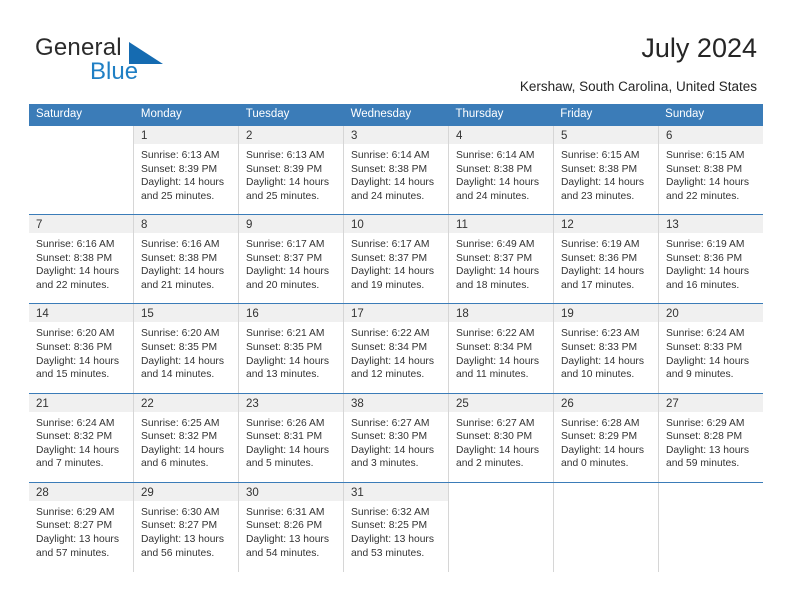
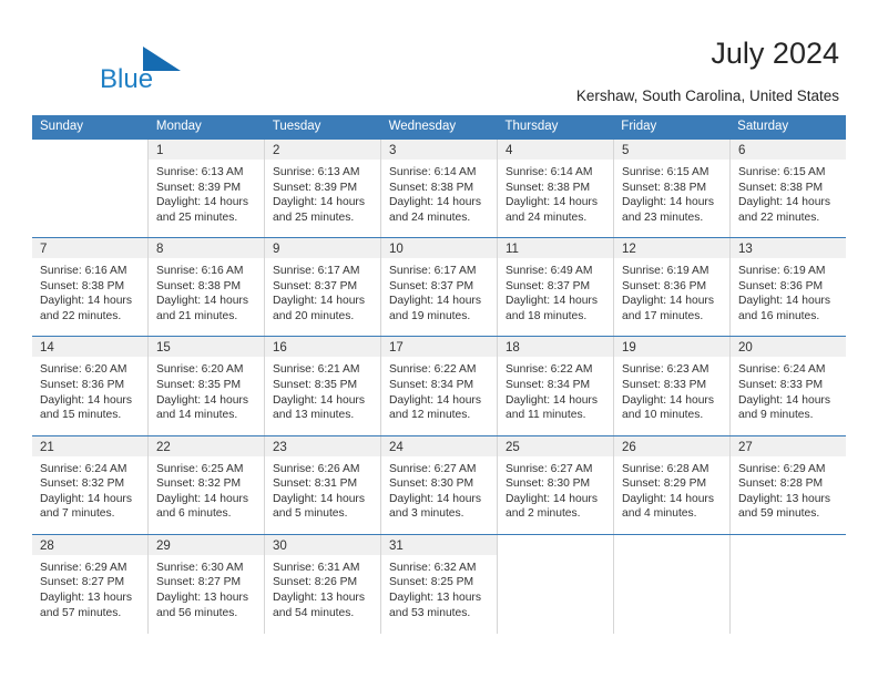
- General
  Blue
  July 2024
  Kershaw, South Carolina, United States
- Saturday
+ Sunday
  Monday
  Tuesday
  Wednesday
  Thursday
  Friday
- Sunday
+ Saturday
  1
  Sunrise: 6:13 AM
  Sunset: 8:39 PM
  Daylight: 14 hours
  and 25 minutes.
  2
  Sunrise: 6:13 AM
  Sunset: 8:39 PM
  Daylight: 14 hours
  and 25 minutes.
  3
  Sunrise: 6:14 AM
  Sunset: 8:38 PM
  Daylight: 14 hours
  and 24 minutes.
  4
  Sunrise: 6:14 AM
  Sunset: 8:38 PM
  Daylight: 14 hours
  and 24 minutes.
  5
  Sunrise: 6:15 AM
  Sunset: 8:38 PM
  Daylight: 14 hours
  and 23 minutes.
  6
  Sunrise: 6:15 AM
  Sunset: 8:38 PM
  Daylight: 14 hours
  and 22 minutes.
  7
  Sunrise: 6:16 AM
  Sunset: 8:38 PM
  Daylight: 14 hours
  and 22 minutes.
  8
  Sunrise: 6:16 AM
  Sunset: 8:38 PM
  Daylight: 14 hours
  and 21 minutes.
  9
  Sunrise: 6:17 AM
  Sunset: 8:37 PM
  Daylight: 14 hours
  and 20 minutes.
  10
  Sunrise: 6:17 AM
  Sunset: 8:37 PM
  Daylight: 14 hours
  and 19 minutes.
  11
  Sunrise: 6:49 AM
  Sunset: 8:37 PM
  Daylight: 14 hours
  and 18 minutes.
  12
  Sunrise: 6:19 AM
  Sunset: 8:36 PM
  Daylight: 14 hours
  and 17 minutes.
  13
  Sunrise: 6:19 AM
  Sunset: 8:36 PM
  Daylight: 14 hours
  and 16 minutes.
  14
  Sunrise: 6:20 AM
  Sunset: 8:36 PM
  Daylight: 14 hours
  and 15 minutes.
  15
  Sunrise: 6:20 AM
  Sunset: 8:35 PM
  Daylight: 14 hours
  and 14 minutes.
  16
  Sunrise: 6:21 AM
  Sunset: 8:35 PM
  Daylight: 14 hours
  and 13 minutes.
  17
  Sunrise: 6:22 AM
  Sunset: 8:34 PM
  Daylight: 14 hours
  and 12 minutes.
  18
  Sunrise: 6:22 AM
  Sunset: 8:34 PM
  Daylight: 14 hours
  and 11 minutes.
  19
  Sunrise: 6:23 AM
  Sunset: 8:33 PM
  Daylight: 14 hours
  and 10 minutes.
  20
  Sunrise: 6:24 AM
  Sunset: 8:33 PM
  Daylight: 14 hours
  and 9 minutes.
  21
  Sunrise: 6:24 AM
  Sunset: 8:32 PM
  Daylight: 14 hours
  and 7 minutes.
  22
  Sunrise: 6:25 AM
  Sunset: 8:32 PM
  Daylight: 14 hours
  and 6 minutes.
  23
  Sunrise: 6:26 AM
  Sunset: 8:31 PM
  Daylight: 14 hours
  and 5 minutes.
- 38
+ 24
  Sunrise: 6:27 AM
  Sunset: 8:30 PM
  Daylight: 14 hours
  and 3 minutes.
  25
  Sunrise: 6:27 AM
  Sunset: 8:30 PM
  Daylight: 14 hours
  and 2 minutes.
  26
  Sunrise: 6:28 AM
  Sunset: 8:29 PM
  Daylight: 14 hours
- and 0 minutes.
+ and 4 minutes.
  27
  Sunrise: 6:29 AM
  Sunset: 8:28 PM
  Daylight: 13 hours
  and 59 minutes.
  28
  Sunrise: 6:29 AM
  Sunset: 8:27 PM
  Daylight: 13 hours
  and 57 minutes.
  29
  Sunrise: 6:30 AM
  Sunset: 8:27 PM
  Daylight: 13 hours
  and 56 minutes.
  30
  Sunrise: 6:31 AM
  Sunset: 8:26 PM
  Daylight: 13 hours
  and 54 minutes.
  31
  Sunrise: 6:32 AM
  Sunset: 8:25 PM
  Daylight: 13 hours
  and 53 minutes.
